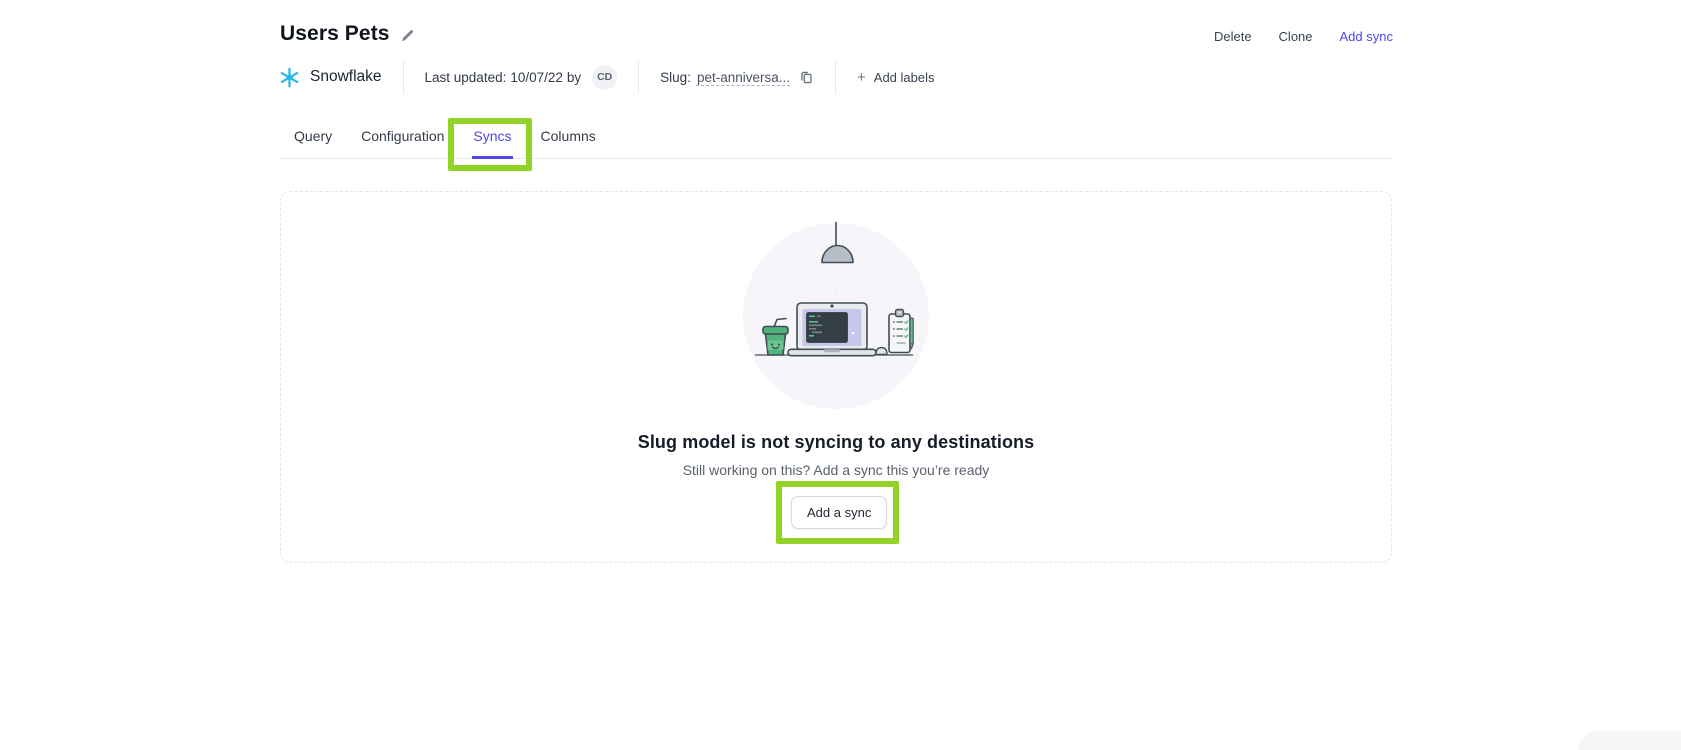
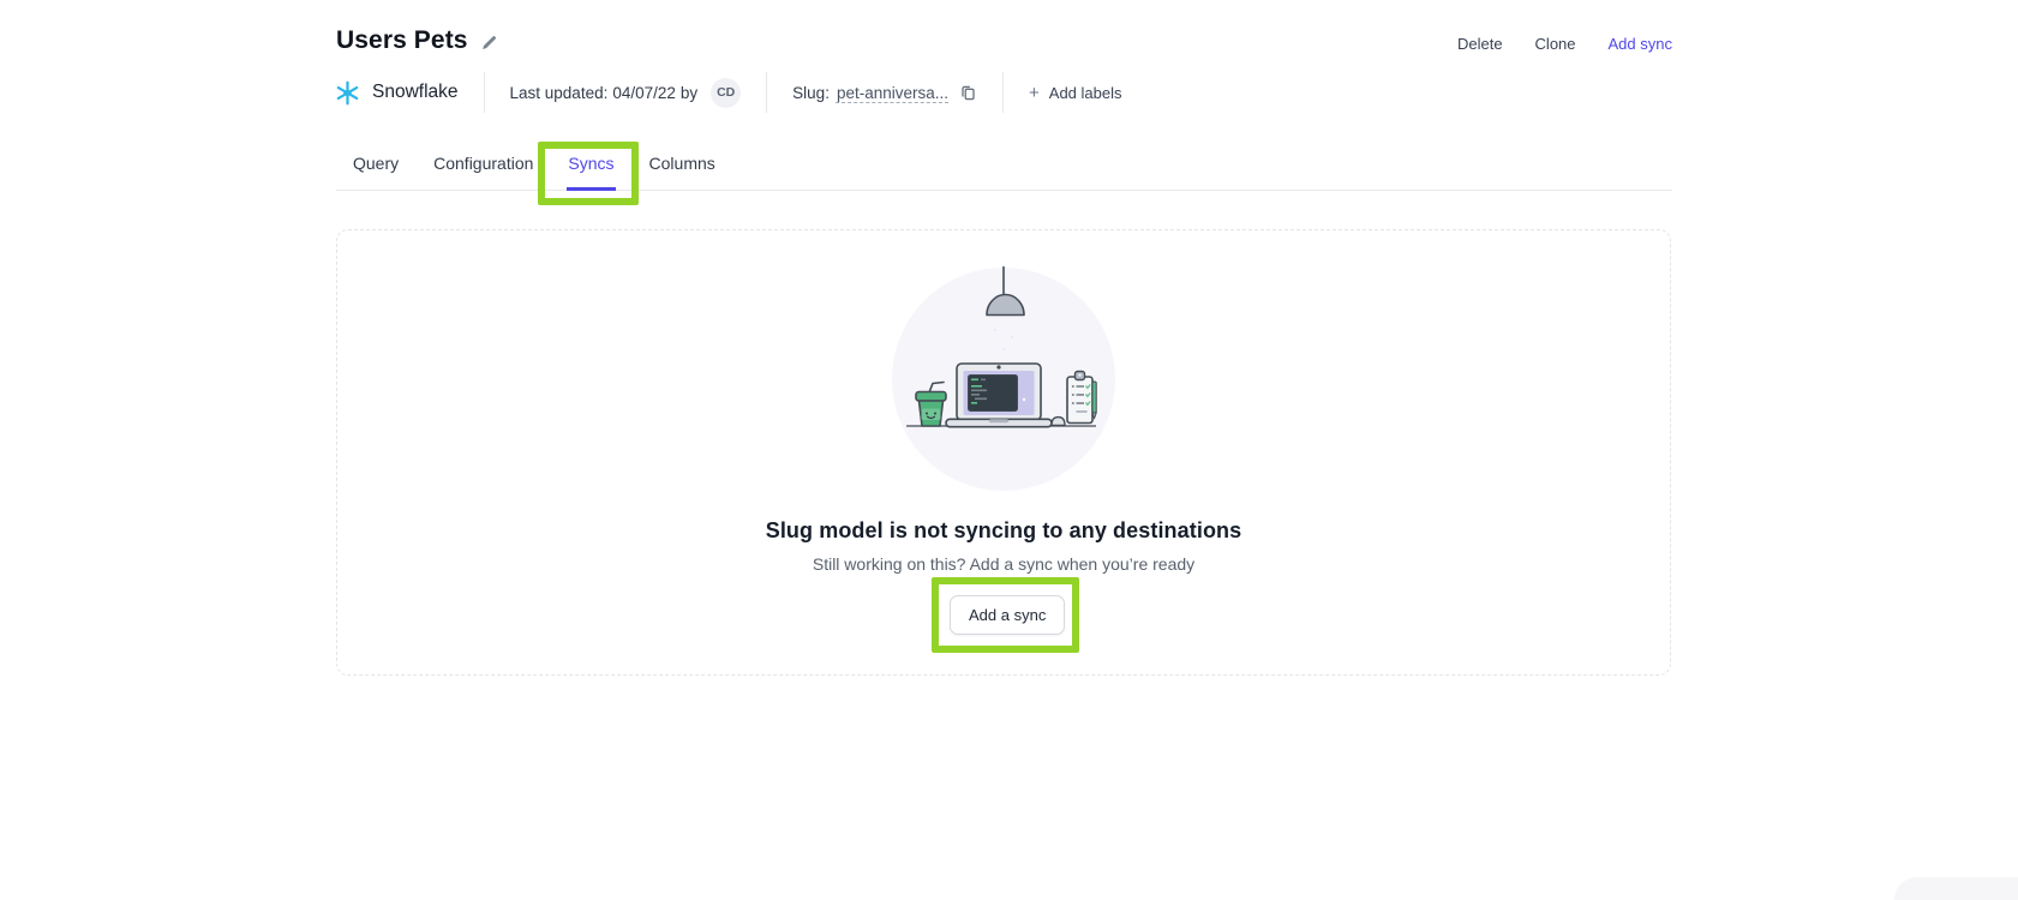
  Users Pets
  Delete
  Clone
  Add sync
  Snowflake
  Last updated:
- 10/07/22
+ 04/07/22
  by
  CD
  Slug:
  pet-anniversa...
  +
  Add labels
  Query
  Configuration
  Syncs
  Columns
  Slug model is not syncing to any destinations
- Still working on this? Add a sync this you’re ready
+ Still working on this? Add a sync when you’re ready
  Add a sync
